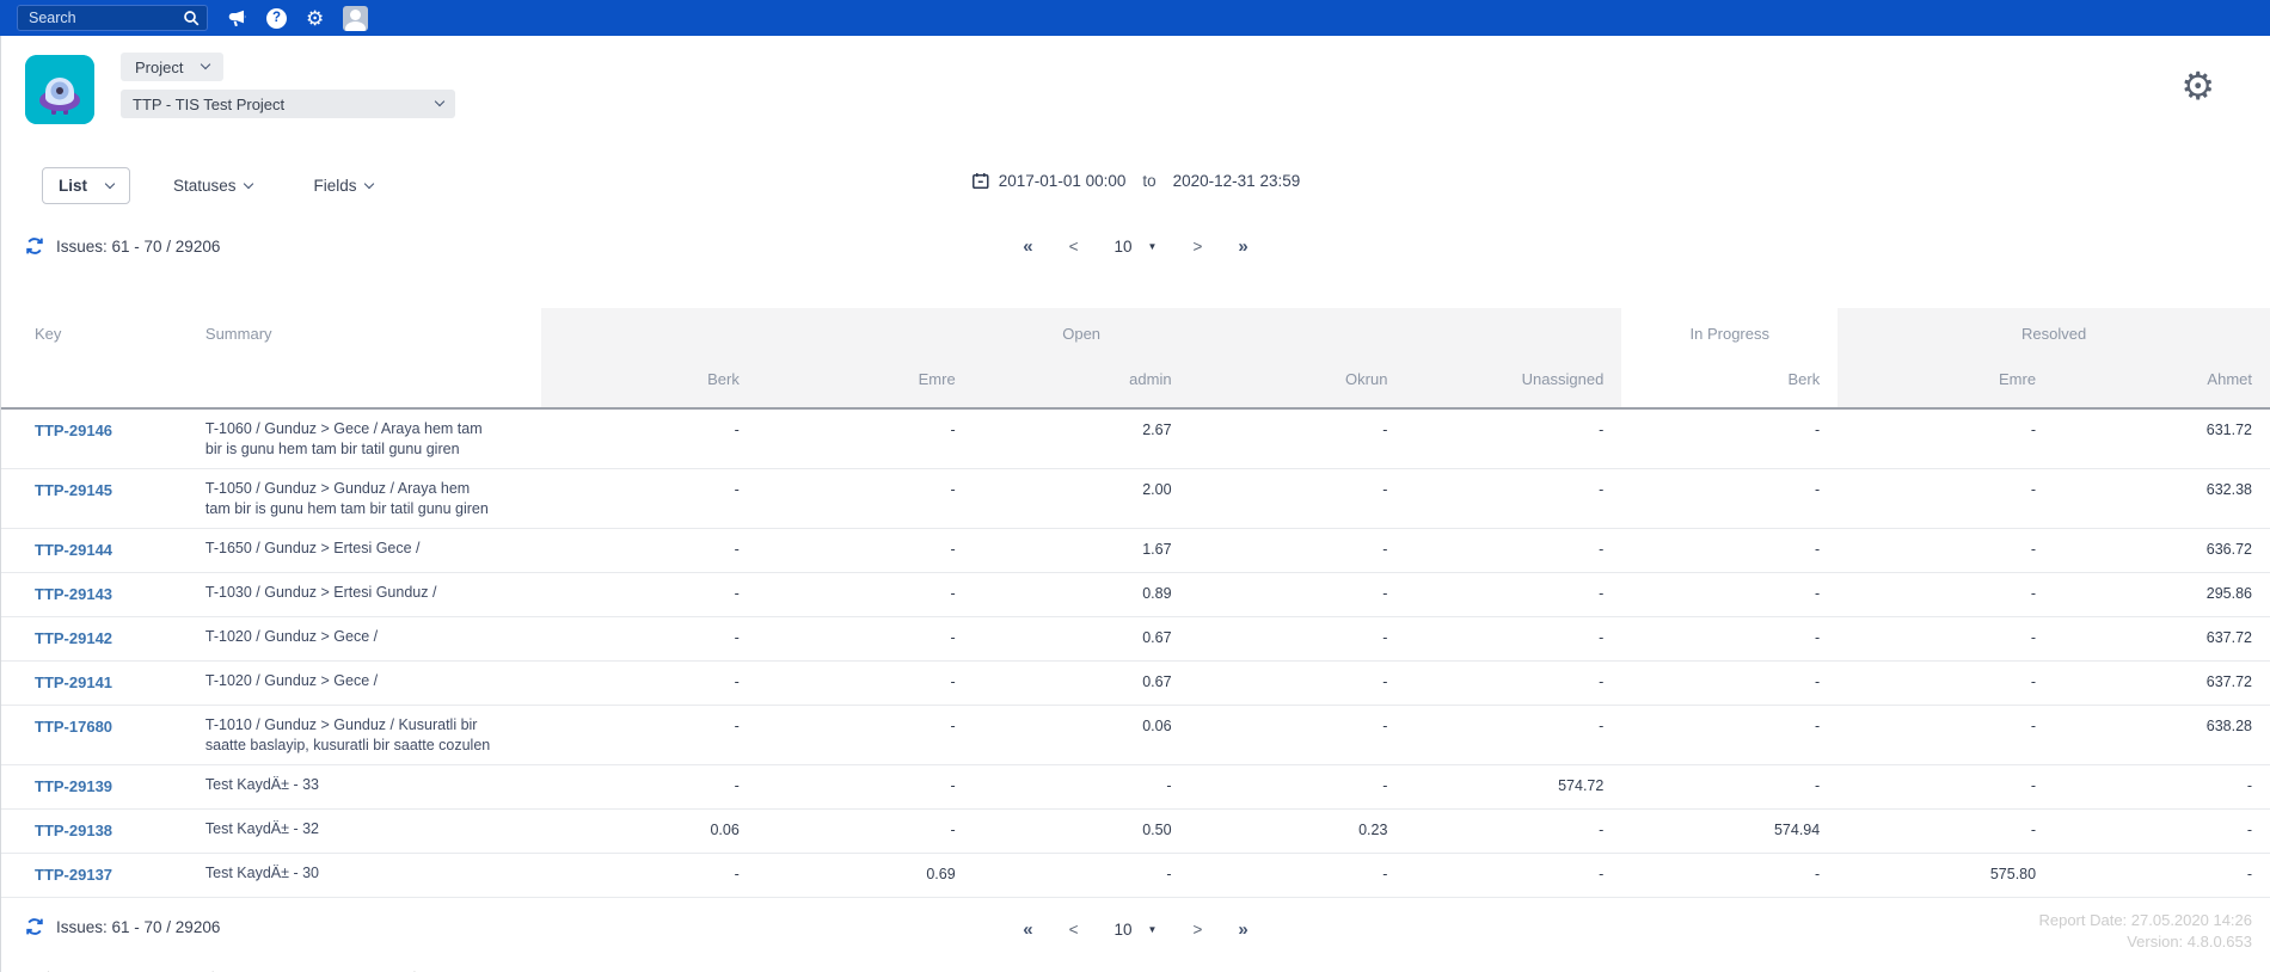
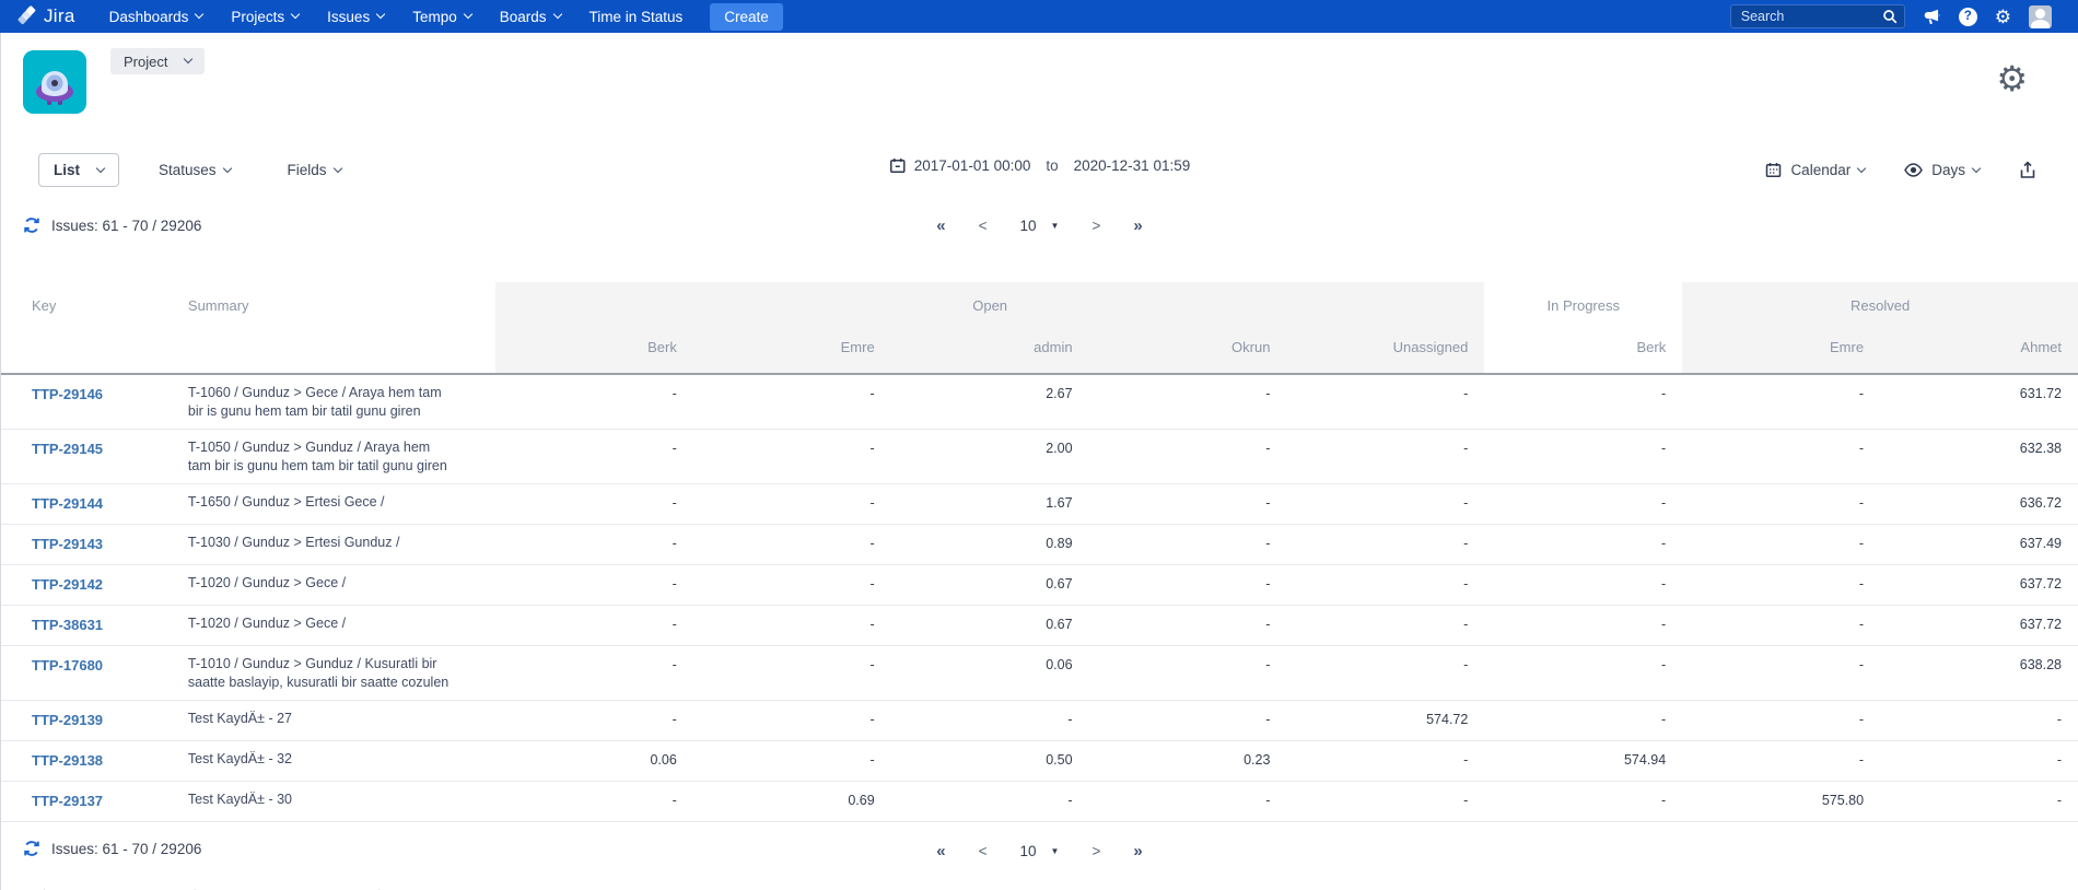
+ Jira
+ Dashboards
+ Projects
+ Issues
+ Tempo
+ Boards
+ Time in Status
+ Create
  Search
  ?
  ⚙
  Project
- TTP - TIS Test Project
  ⚙
  List
  Statuses
  Fields
  2017-01-01 00:00
  to
- 2020-12-31 23:59
+ 2020-12-31 01:59
+ Calendar
+ Days
  Issues: 61 - 70 / 29206
  «
  <
  10
  ▼
  >
  »
  Key	Summary	Open	In Progress	Resolved
  Berk	Emre	admin	Okrun	Unassigned	Berk	Emre	Ahmet
  TTP-29146	T-1060 / Gunduz > Gece / Araya hem tam bir is gunu hem tam bir tatil gunu giren	-	-	2.67	-	-	-	-	631.72
  TTP-29145	T-1050 / Gunduz > Gunduz / Araya hem tam bir is gunu hem tam bir tatil gunu giren	-	-	2.00	-	-	-	-	632.38
  TTP-29144	T-1650 / Gunduz > Ertesi Gece /	-	-	1.67	-	-	-	-	636.72
- TTP-29143	T-1030 / Gunduz > Ertesi Gunduz /	-	-	0.89	-	-	-	-	295.86
+ TTP-29143	T-1030 / Gunduz > Ertesi Gunduz /	-	-	0.89	-	-	-	-	637.49
  TTP-29142	T-1020 / Gunduz > Gece /	-	-	0.67	-	-	-	-	637.72
- TTP-29141	T-1020 / Gunduz > Gece /	-	-	0.67	-	-	-	-	637.72
+ TTP-38631	T-1020 / Gunduz > Gece /	-	-	0.67	-	-	-	-	637.72
  TTP-17680	T-1010 / Gunduz > Gunduz / Kusuratli bir saatte baslayip, kusuratli bir saatte cozulen	-	-	0.06	-	-	-	-	638.28
- TTP-29139	Test KaydÄ± - 33	-	-	-	-	574.72	-	-	-
+ TTP-29139	Test KaydÄ± - 27	-	-	-	-	574.72	-	-	-
  TTP-29138	Test KaydÄ± - 32	0.06	-	0.50	0.23	-	574.94	-	-
  TTP-29137	Test KaydÄ± - 30	-	0.69	-	-	-	-	575.80	-
  Issues: 61 - 70 / 29206
  «
  <
  10
  ▼
  >
  »
- Report Date: 27.05.2020 14:26
- Version: 4.8.0.653
